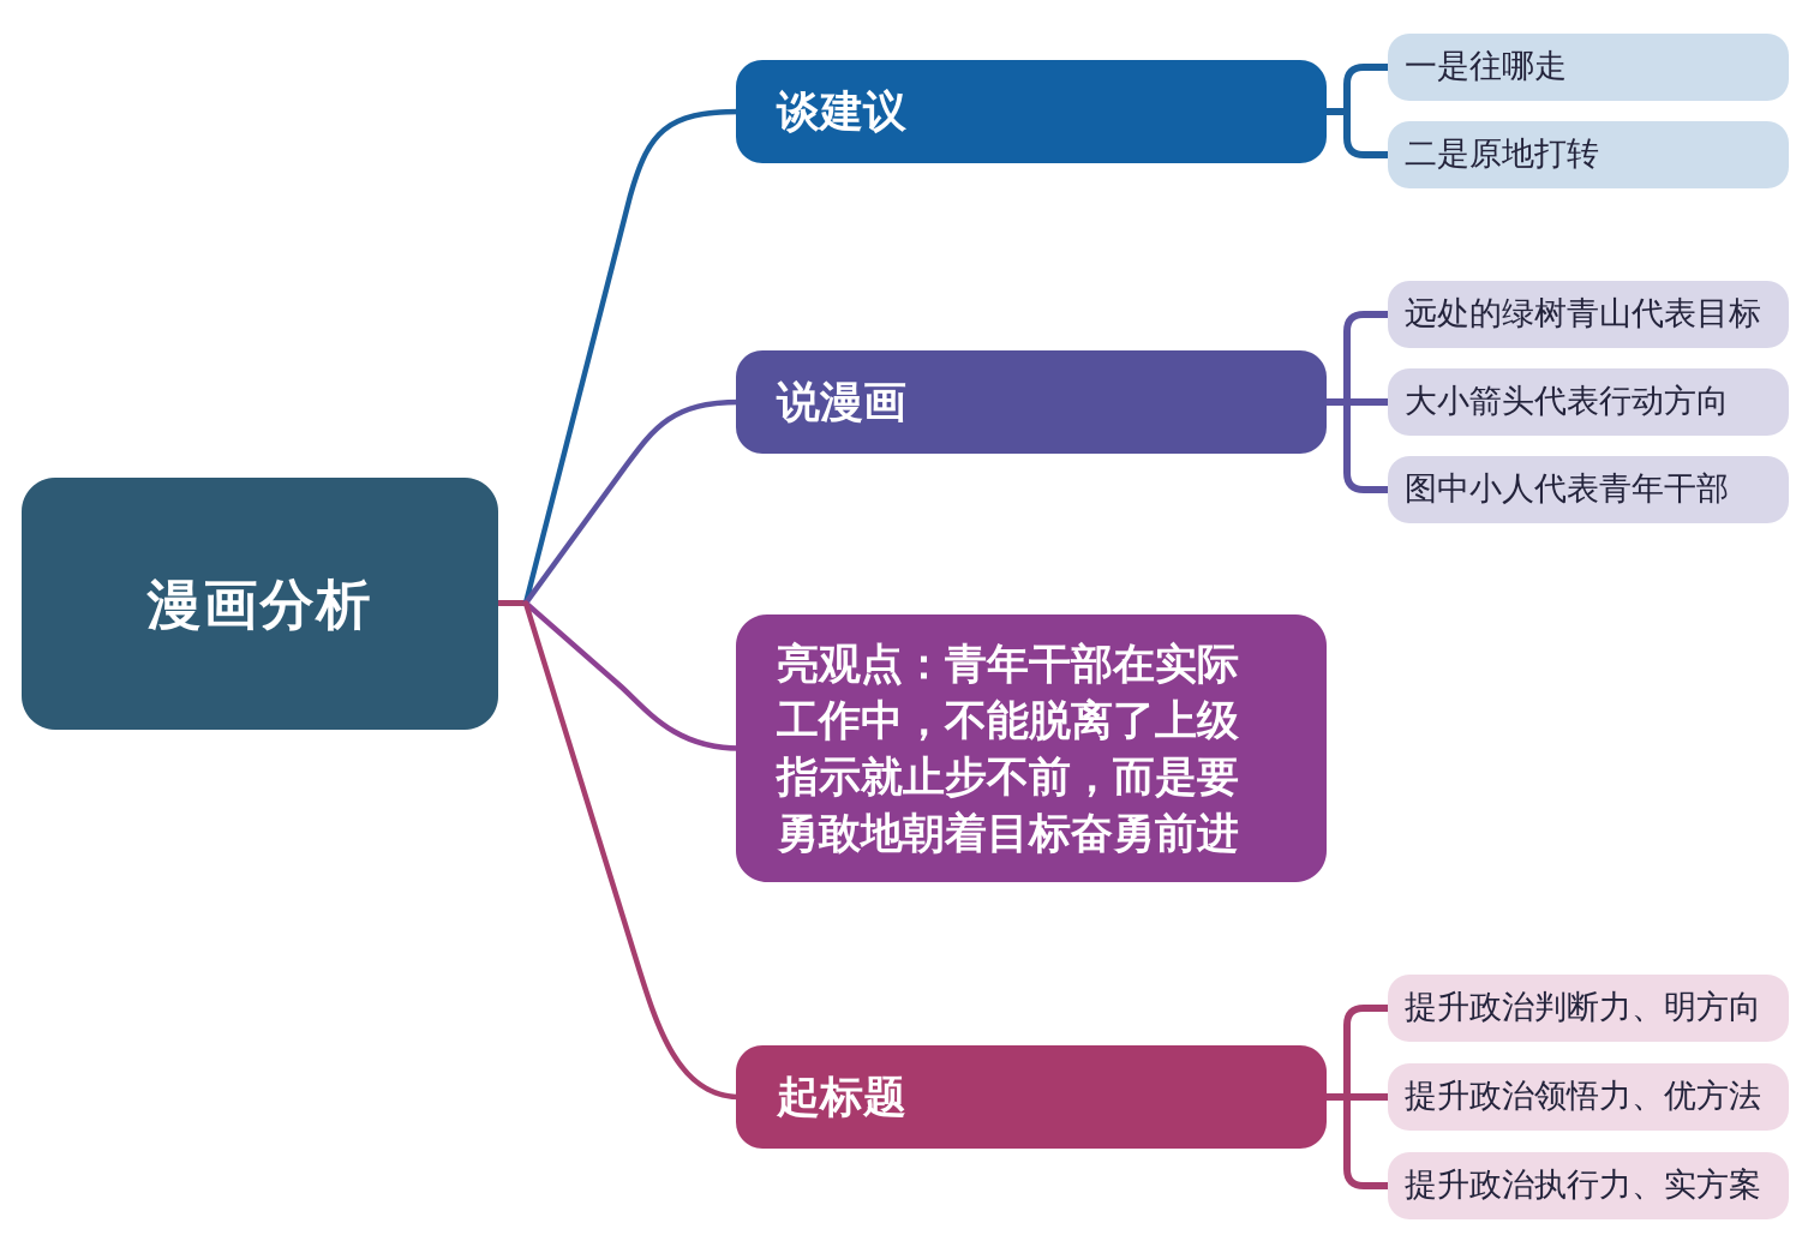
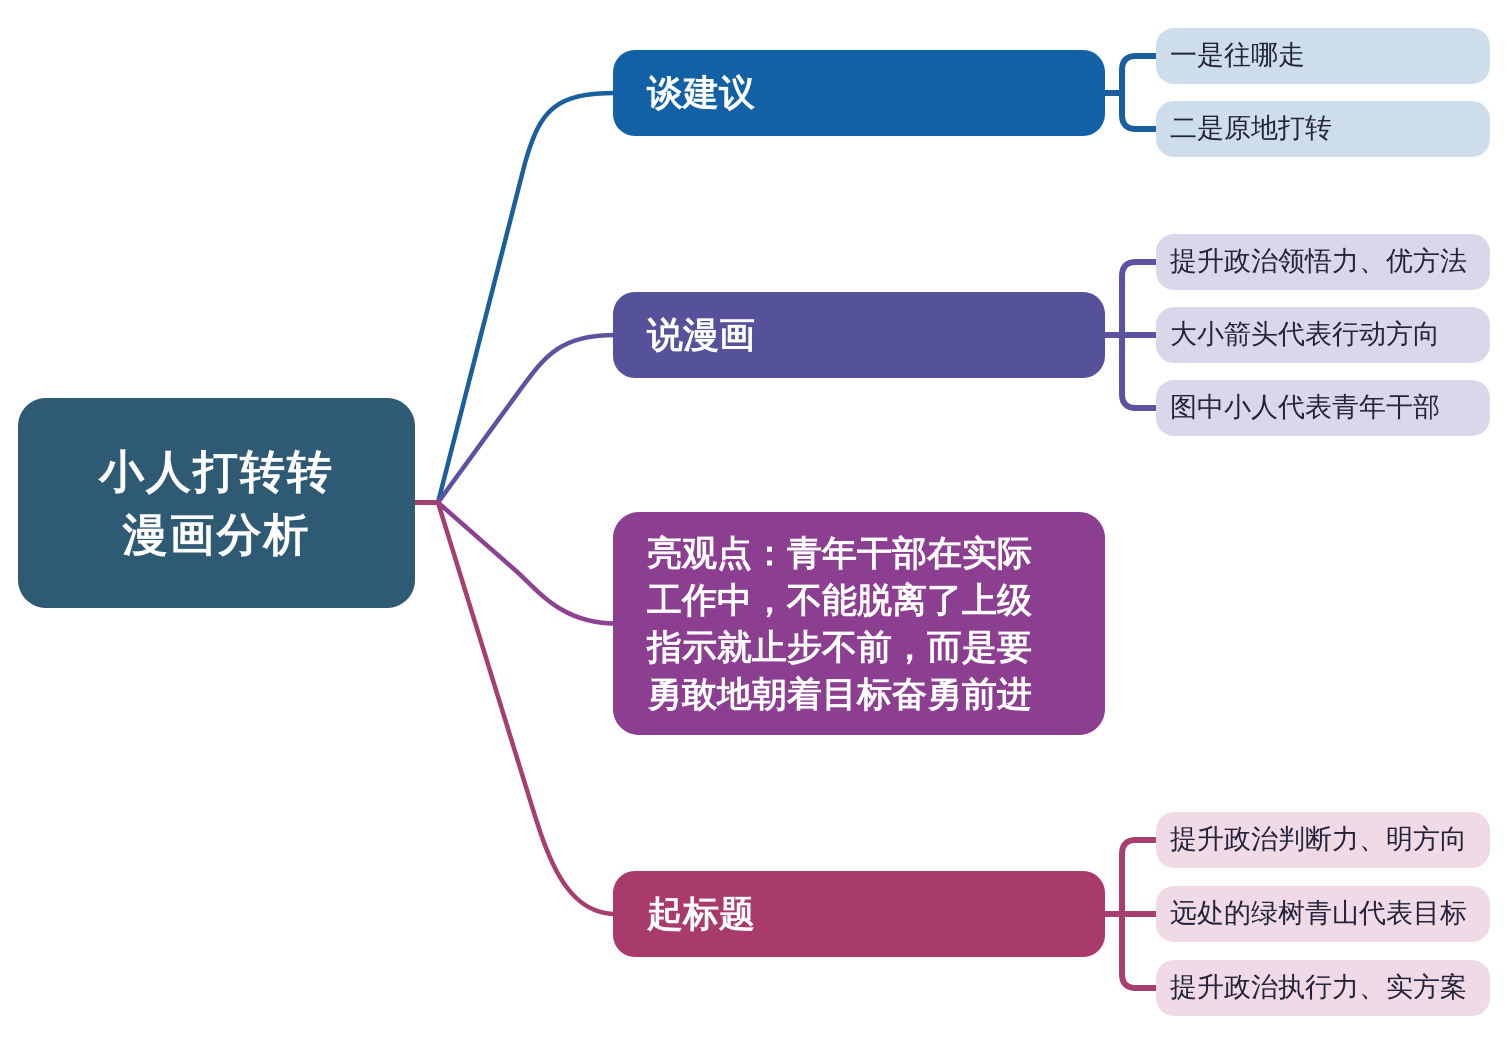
+ 小人打转转
  漫画分析
  谈建议
  说漫画
  亮观点：青年干部在实际
  工作中，不能脱离了上级
  指示就止步不前，而是要
  勇敢地朝着目标奋勇前进
  起标题
  一是往哪走
  二是原地打转
- 远处的绿树青山代表目标
+ 提升政治领悟力、优方法
  大小箭头代表行动方向
  图中小人代表青年干部
  提升政治判断力、明方向
- 提升政治领悟力、优方法
+ 远处的绿树青山代表目标
  提升政治执行力、实方案
